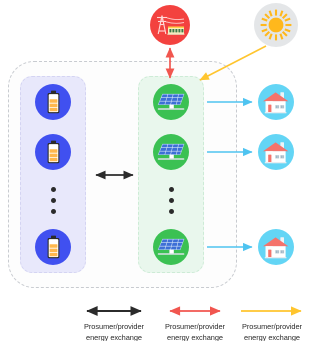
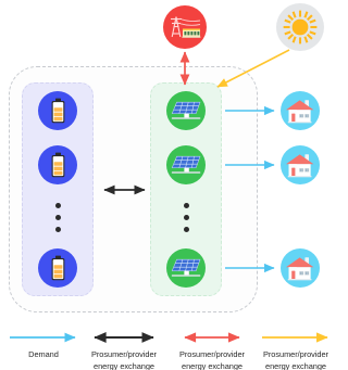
+ Demand
  Prosumer/provider
  energy exchange
  Prosumer/provider
  energy exchange
  Prosumer/provider
  energy exchange
